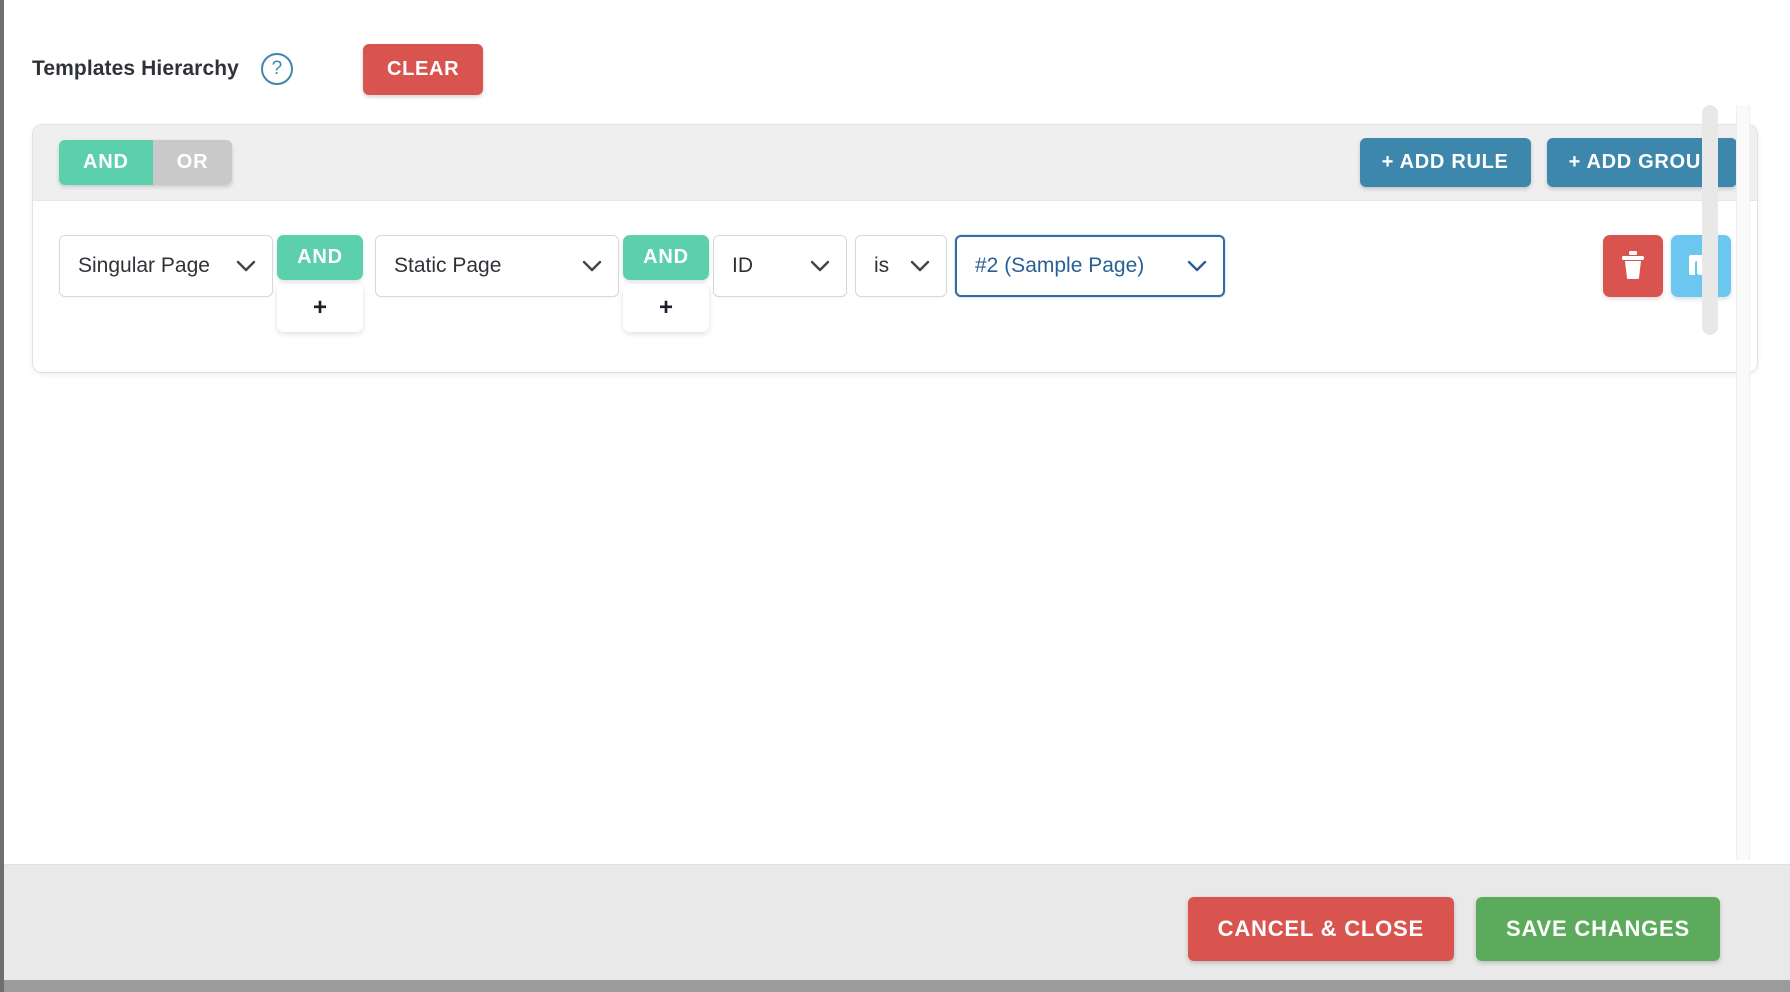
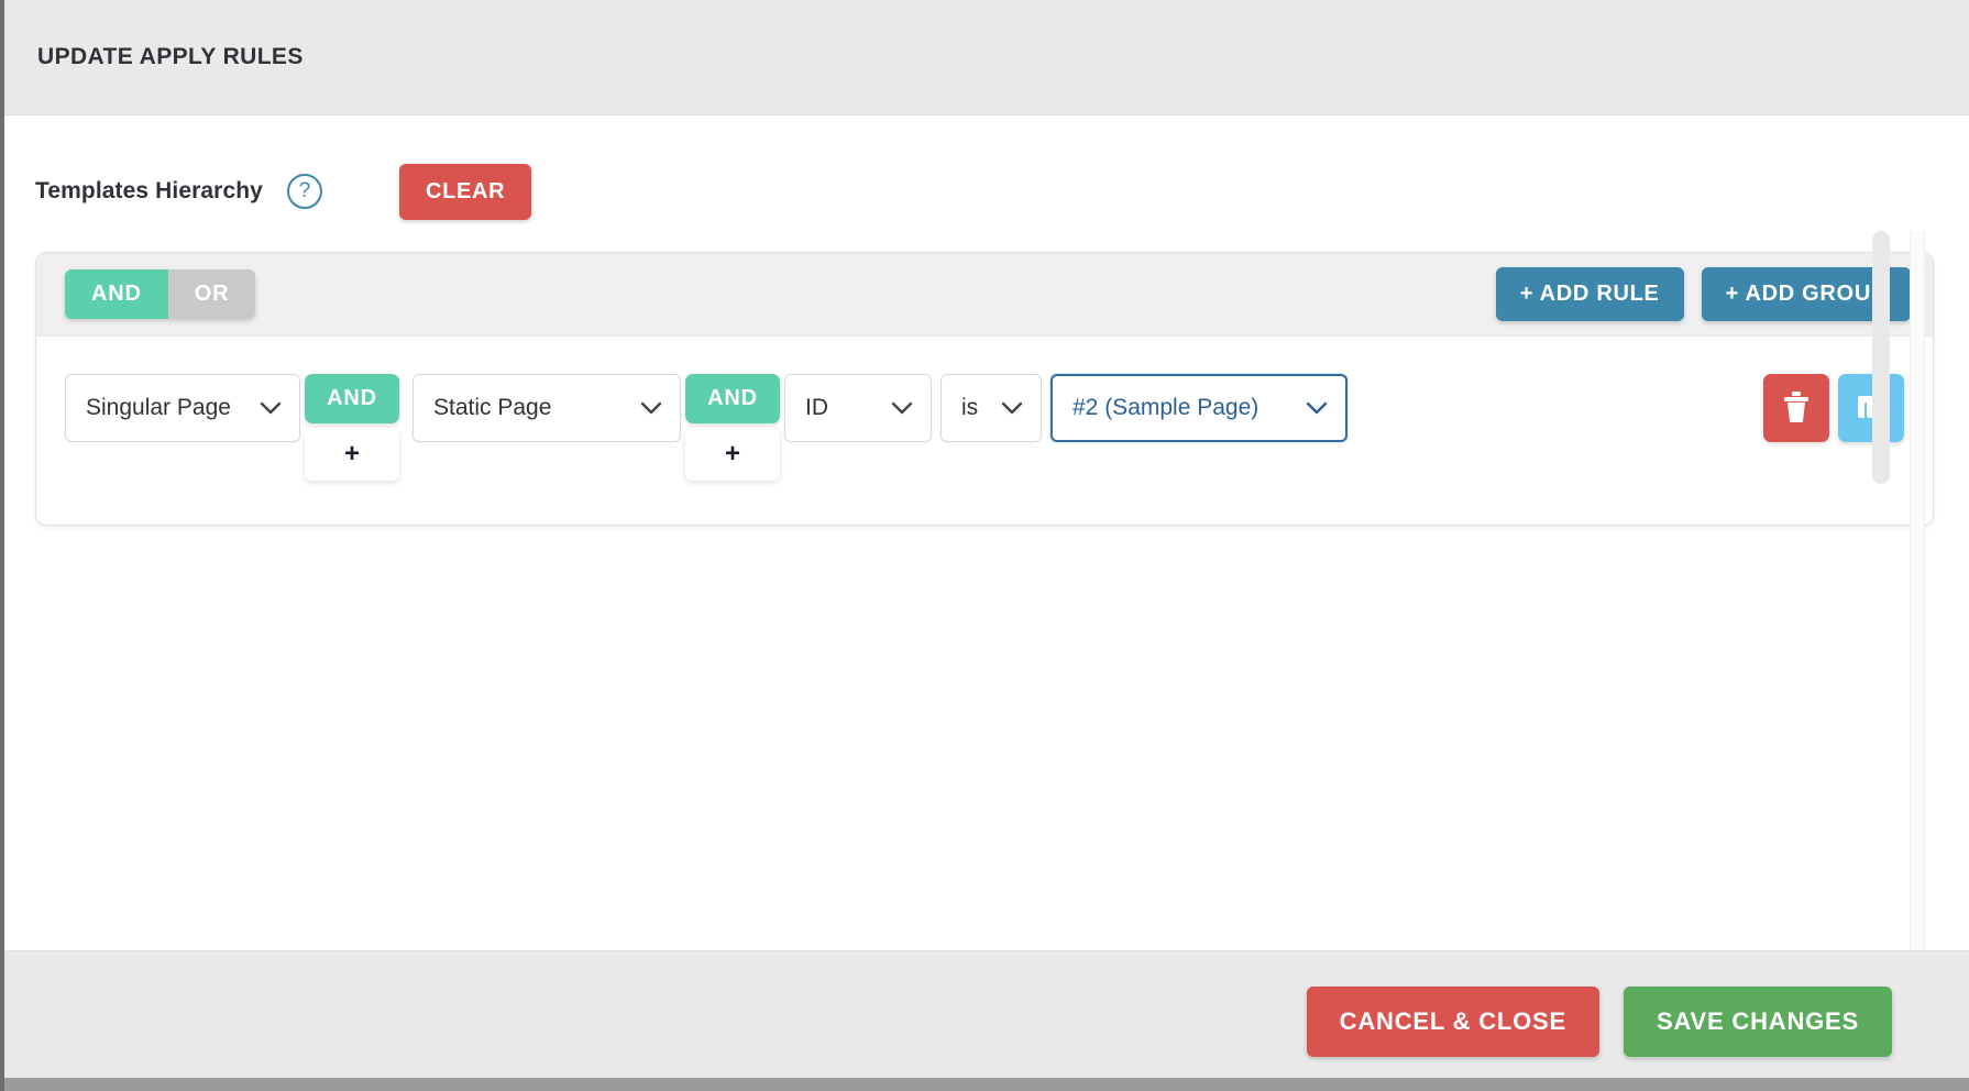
+ UPDATE APPLY RULES
  Templates Hierarchy
  ?
  CLEAR
  AND
  OR
  + ADD RULE
  + ADD GROU
  Singular Page
  AND
  +
  Static Page
  AND
  +
  ID
  is
  #2 (Sample Page)
  CANCEL & CLOSE
  SAVE CHANGES
